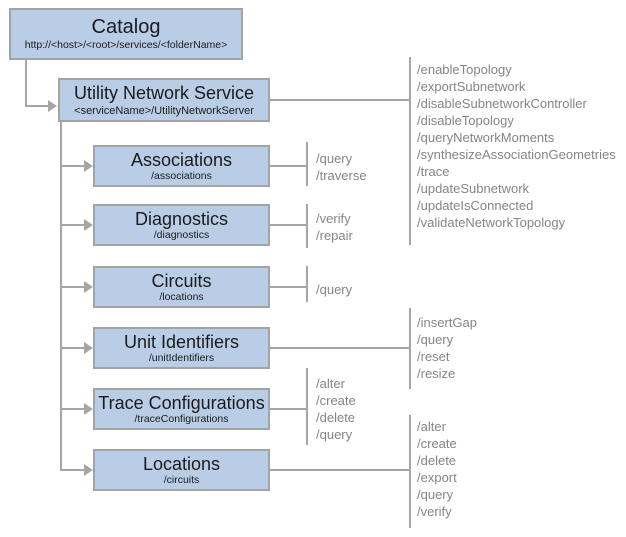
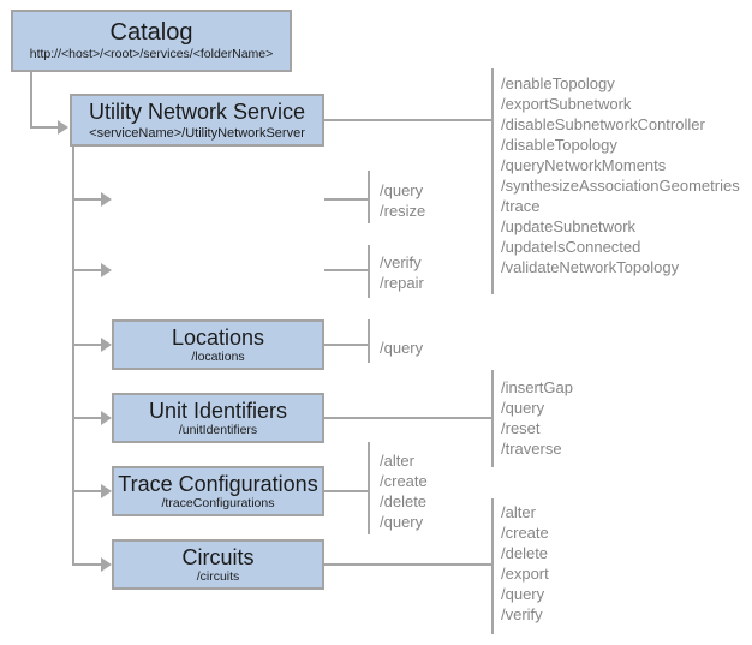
  Catalog
  http://<host>/<root>/services/<folderName>
  Utility Network Service
  <serviceName>/UtilityNetworkServer
  /enableTopology
  /exportSubnetwork
  /disableSubnetworkController
  /disableTopology
  /queryNetworkMoments
  /synthesizeAssociationGeometries
  /trace
  /updateSubnetwork
  /updateIsConnected
  /validateNetworkTopology
- Associations
- /associations
- Diagnostics
- /diagnostics
- Circuits
+ Locations
  /locations
  Unit Identifiers
  /unitIdentifiers
  Trace Configurations
  /traceConfigurations
- Locations
+ Circuits
  /circuits
  /query
- /traverse
+ /resize
  /verify
  /repair
  /query
  /insertGap
  /query
  /reset
- /resize
+ /traverse
  /alter
  /create
  /delete
  /query
  /alter
  /create
  /delete
  /export
  /query
  /verify
